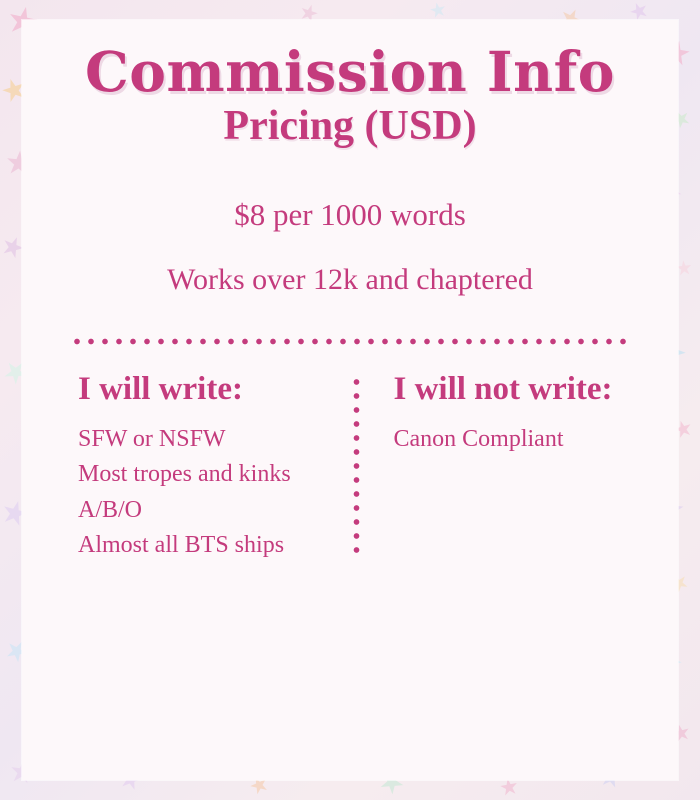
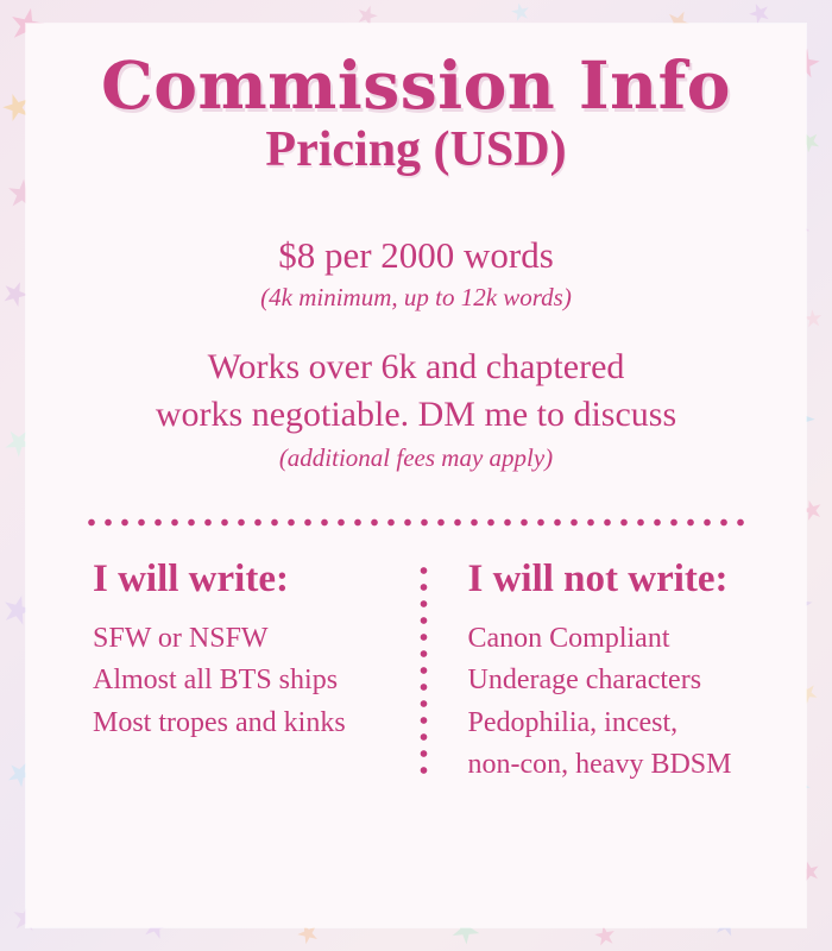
  Commission Info
  Pricing (USD)
- $8 per 1000 words
+ $8 per 2000 words
+ (4k minimum, up to 12k words)
- Works over 12k and chaptered
+ Works over 6k and chaptered
+ works negotiable. DM me to discuss
+ (additional fees may apply)
  I will write:
  SFW or NSFW
- Most tropes and kinks
+ Almost all BTS ships
- A/B/O
- Almost all BTS ships
+ Most tropes and kinks
  I will not write:
  Canon Compliant
+ Underage characters
+ Pedophilia, incest,
+ non-con, heavy BDSM
